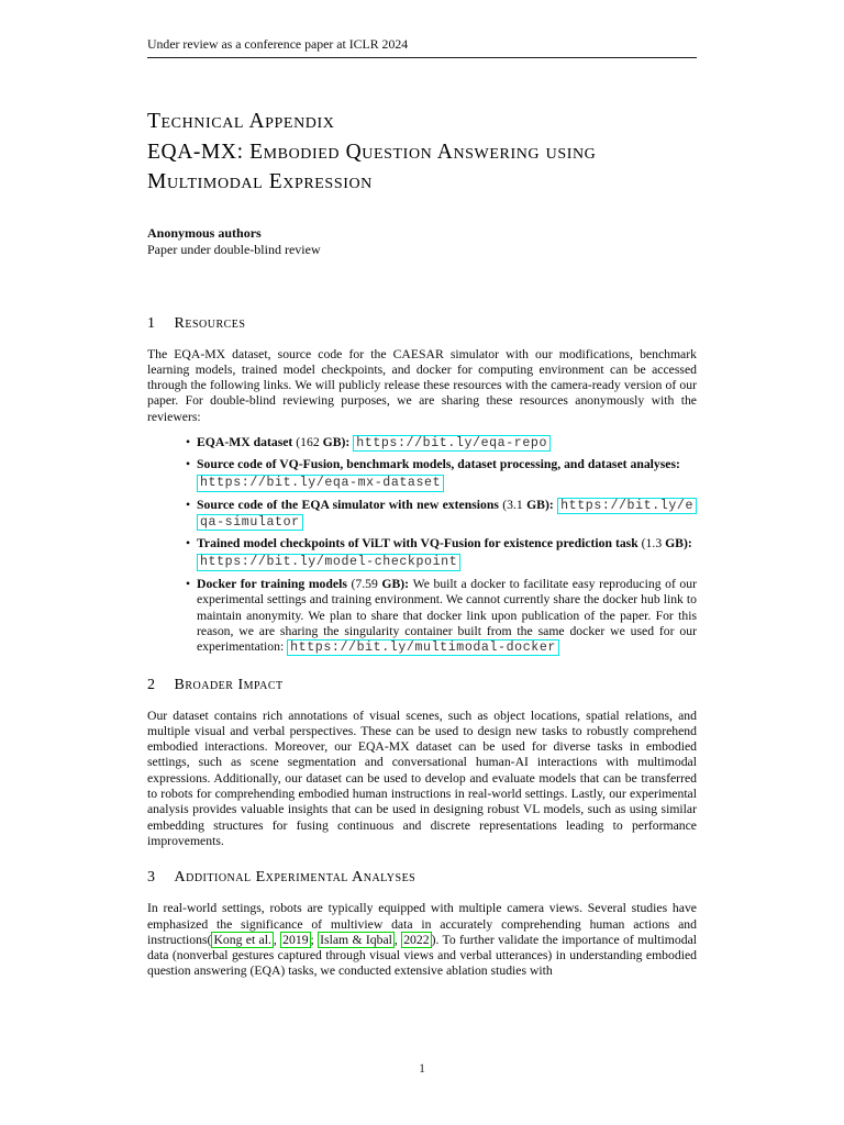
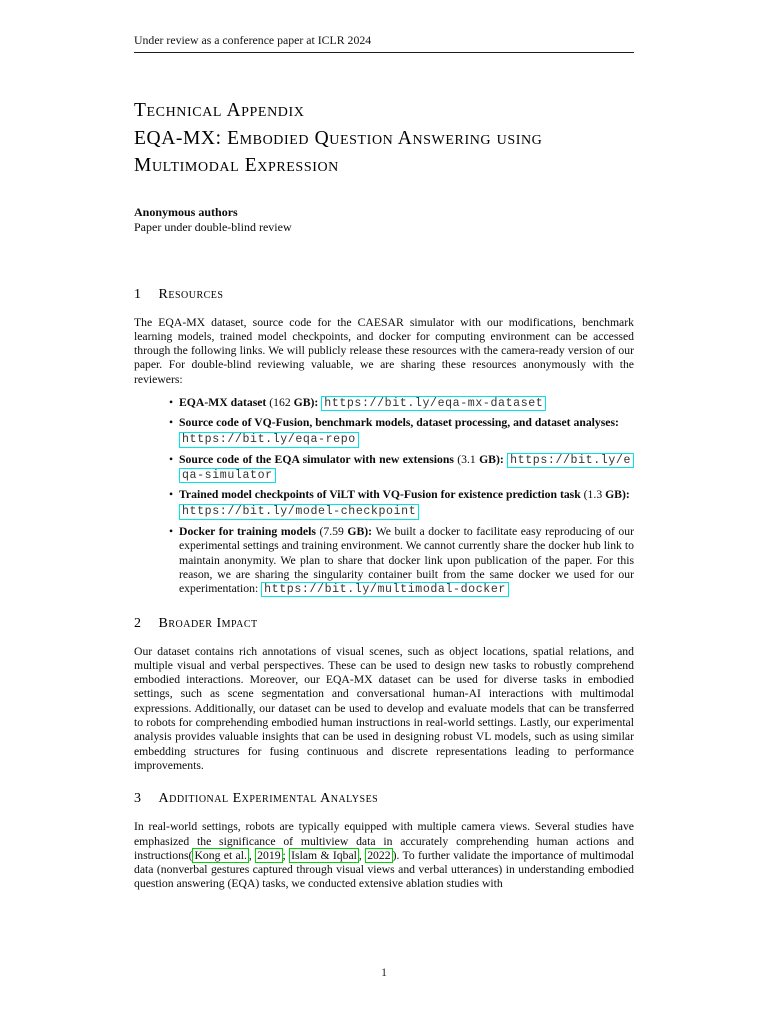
  Under review as a conference paper at ICLR 2024
  Technical Appendix
  EQA-MX: Embodied Question Answering using
  Multimodal Expression
  Anonymous authors
  Paper under double-blind review
  1 Resources
- The EQA-MX dataset, source code for the CAESAR simulator with our modifications, benchmark learning models, trained model checkpoints, and docker for computing environment can be accessed through the following links. We will publicly release these resources with the camera-ready version of our paper. For double-blind reviewing purposes, we are sharing these resources anonymously with the reviewers:
+ The EQA-MX dataset, source code for the CAESAR simulator with our modifications, benchmark learning models, trained model checkpoints, and docker for computing environment can be accessed through the following links. We will publicly release these resources with the camera-ready version of our paper. For double-blind reviewing valuable, we are sharing these resources anonymously with the reviewers:
- EQA-MX dataset (162 GB): https://bit.ly/eqa-repo
+ EQA-MX dataset (162 GB): https://bit.ly/eqa-mx-dataset
  Source code of VQ-Fusion, benchmark models, dataset processing, and dataset analyses:
- https://bit.ly/eqa-mx-dataset
+ https://bit.ly/eqa-repo
  Source code of the EQA simulator with new extensions (3.1 GB): https://bit.ly/eqa-simulator
  Trained model checkpoints of ViLT with VQ-Fusion for existence prediction task (1.3 GB):
  https://bit.ly/model-checkpoint
  Docker for training models (7.59 GB): We built a docker to facilitate easy reproducing of our experimental settings and training environment. We cannot currently share the docker hub link to maintain anonymity. We plan to share that docker link upon publication of the paper. For this reason, we are sharing the singularity container built from the same docker we used for our experimentation: https://bit.ly/multimodal-docker
  2 Broader Impact
  Our dataset contains rich annotations of visual scenes, such as object locations, spatial relations, and multiple visual and verbal perspectives. These can be used to design new tasks to robustly comprehend embodied interactions. Moreover, our EQA-MX dataset can be used for diverse tasks in embodied settings, such as scene segmentation and conversational human-AI interactions with multimodal expressions. Additionally, our dataset can be used to develop and evaluate models that can be transferred to robots for comprehending embodied human instructions in real-world settings. Lastly, our experimental analysis provides valuable insights that can be used in designing robust VL models, such as using similar embedding structures for fusing continuous and discrete representations leading to performance improvements.
  3 Additional Experimental Analyses
  In real-world settings, robots are typically equipped with multiple camera views. Several studies have emphasized the significance of multiview data in accurately comprehending human actions and instructions( Kong et al. , 2019 ; Islam & Iqbal , 2022 ). To further validate the importance of multimodal data (nonverbal gestures captured through visual views and verbal utterances) in understanding embodied question answering (EQA) tasks, we conducted extensive ablation studies with
  1
